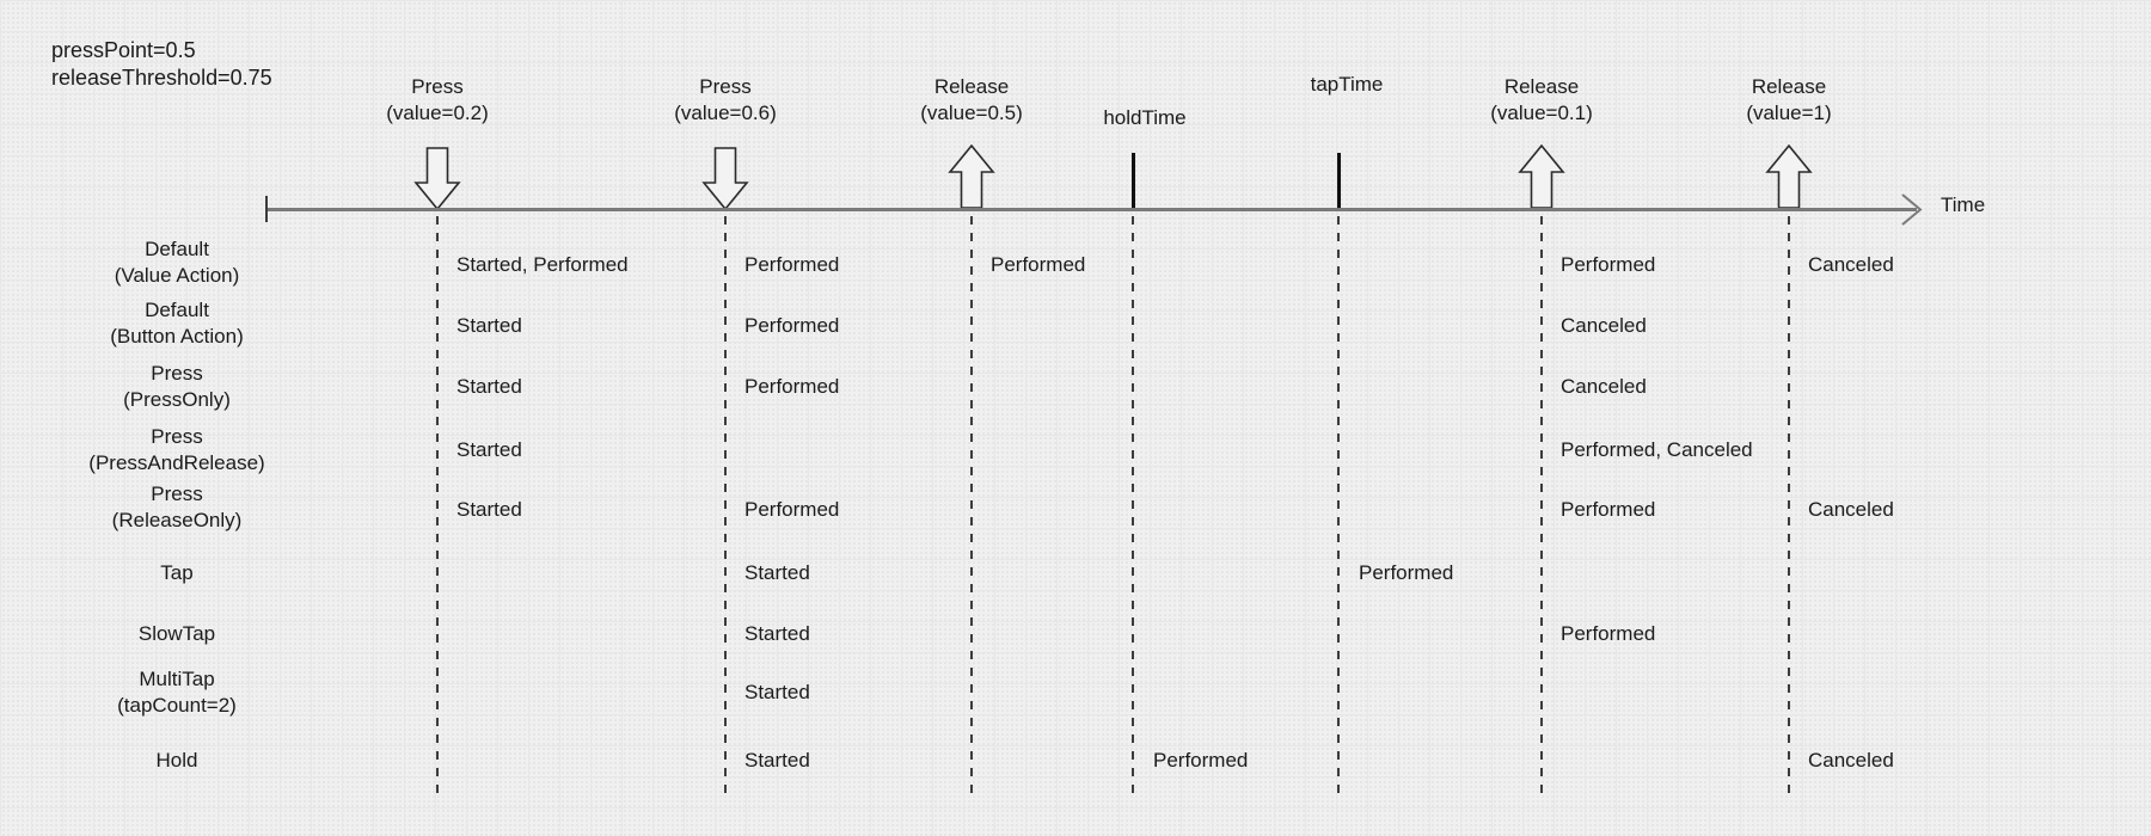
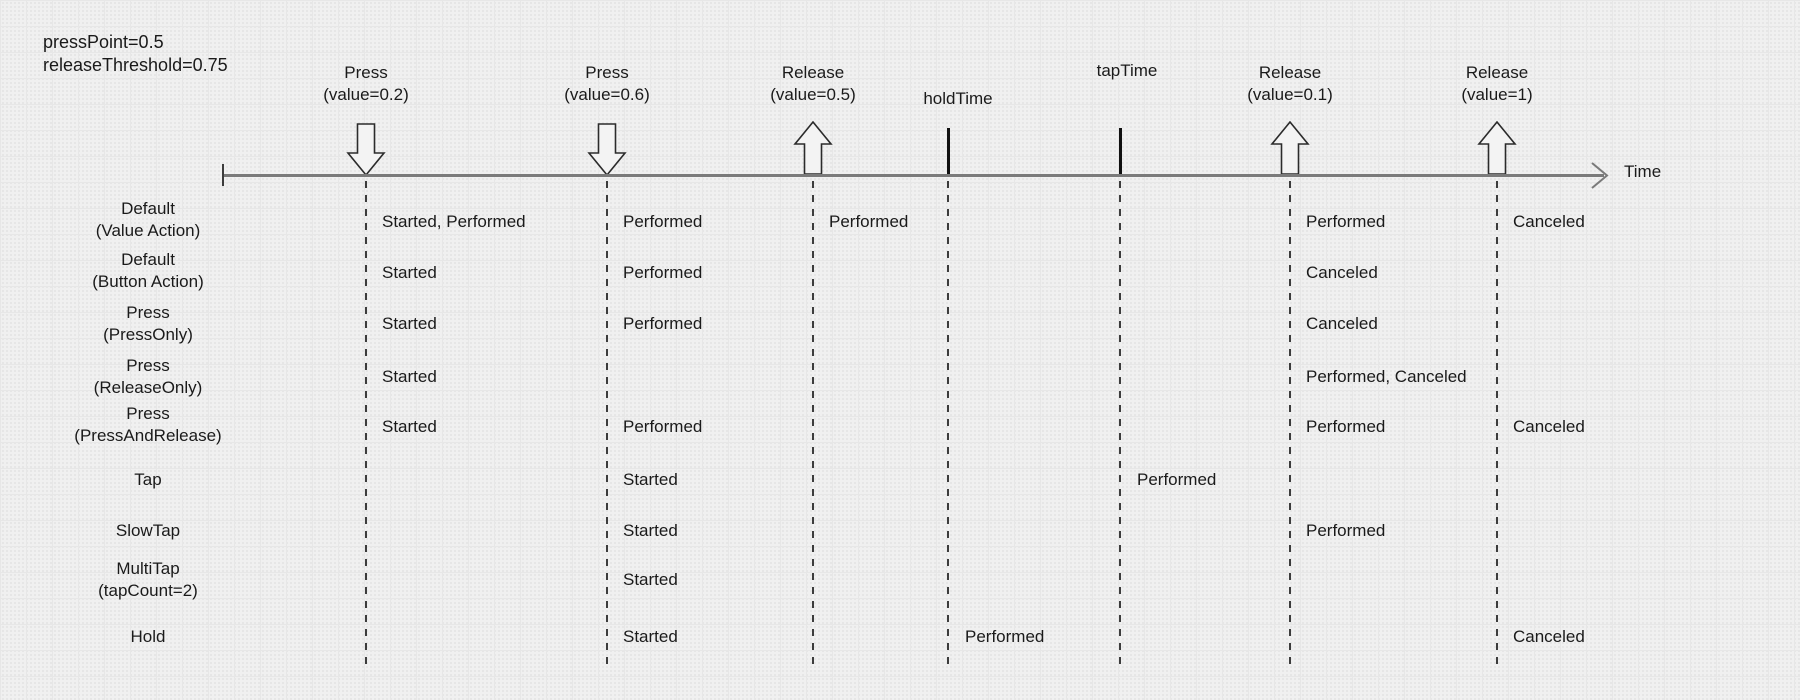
  pressPoint=0.5
  releaseThreshold=0.75
  Press
  (value=0.2)
  Press
  (value=0.6)
  Release
  (value=0.5)
  holdTime
  tapTime
  Release
  (value=0.1)
  Release
  (value=1)
  Time
  Default
  (Value Action)
  Default
  (Button Action)
  Press
  (PressOnly)
  Press
- (PressAndRelease)
+ (ReleaseOnly)
  Press
- (ReleaseOnly)
+ (PressAndRelease)
  Tap
  SlowTap
  MultiTap
  (tapCount=2)
  Hold
  Started, Performed
  Performed
  Performed
  Performed
  Canceled
  Started
  Performed
  Canceled
  Started
  Performed
  Canceled
  Started
  Performed, Canceled
  Started
  Performed
  Performed
  Canceled
  Started
  Performed
  Started
  Performed
  Started
  Started
  Performed
  Canceled
